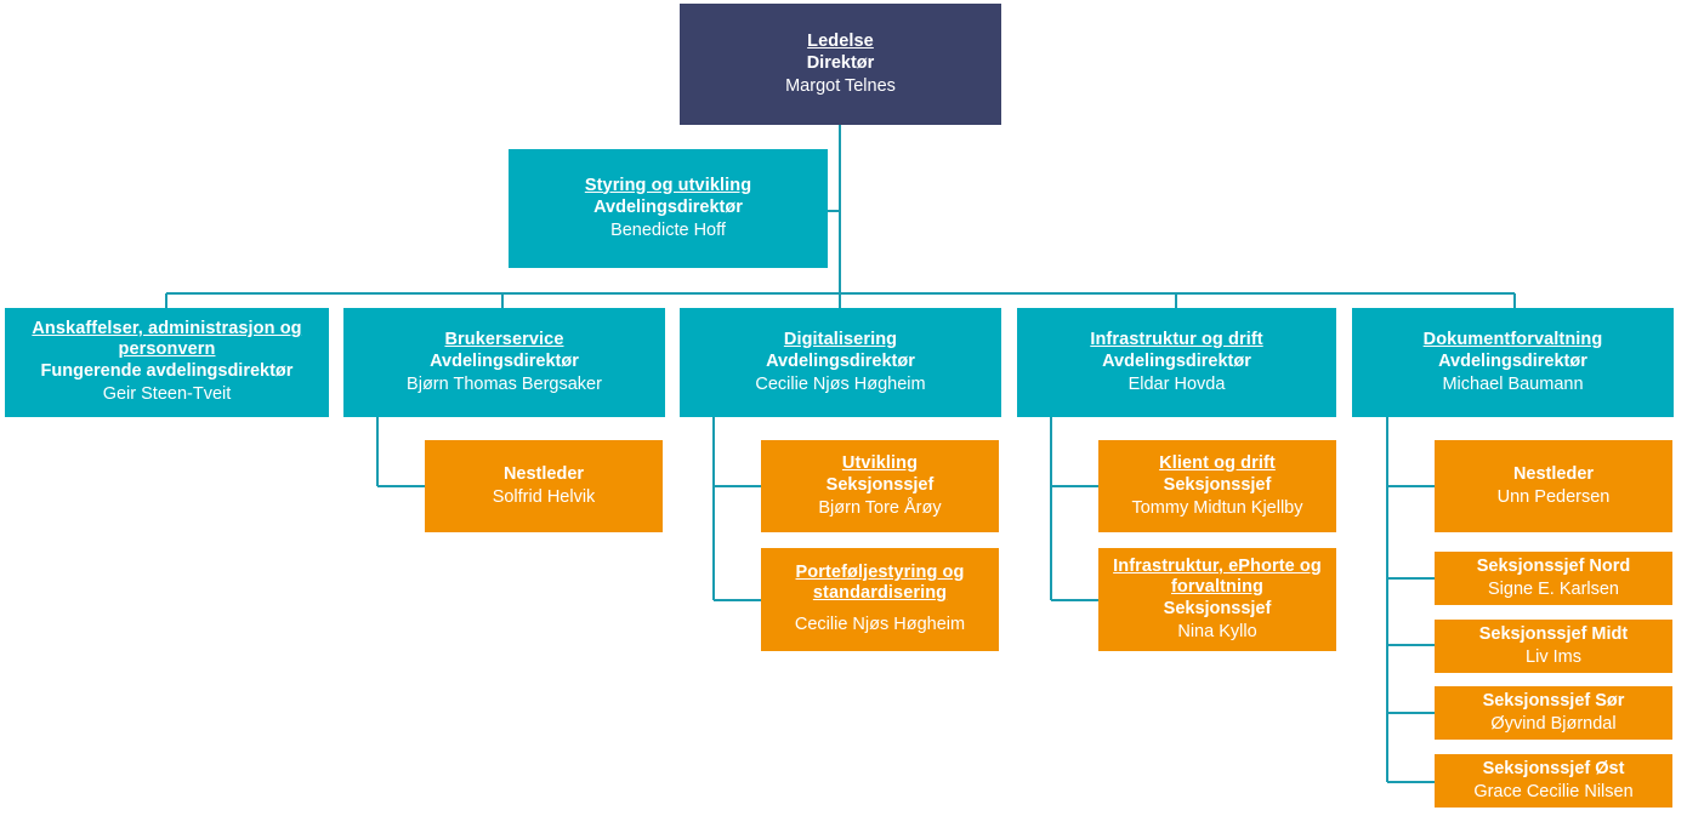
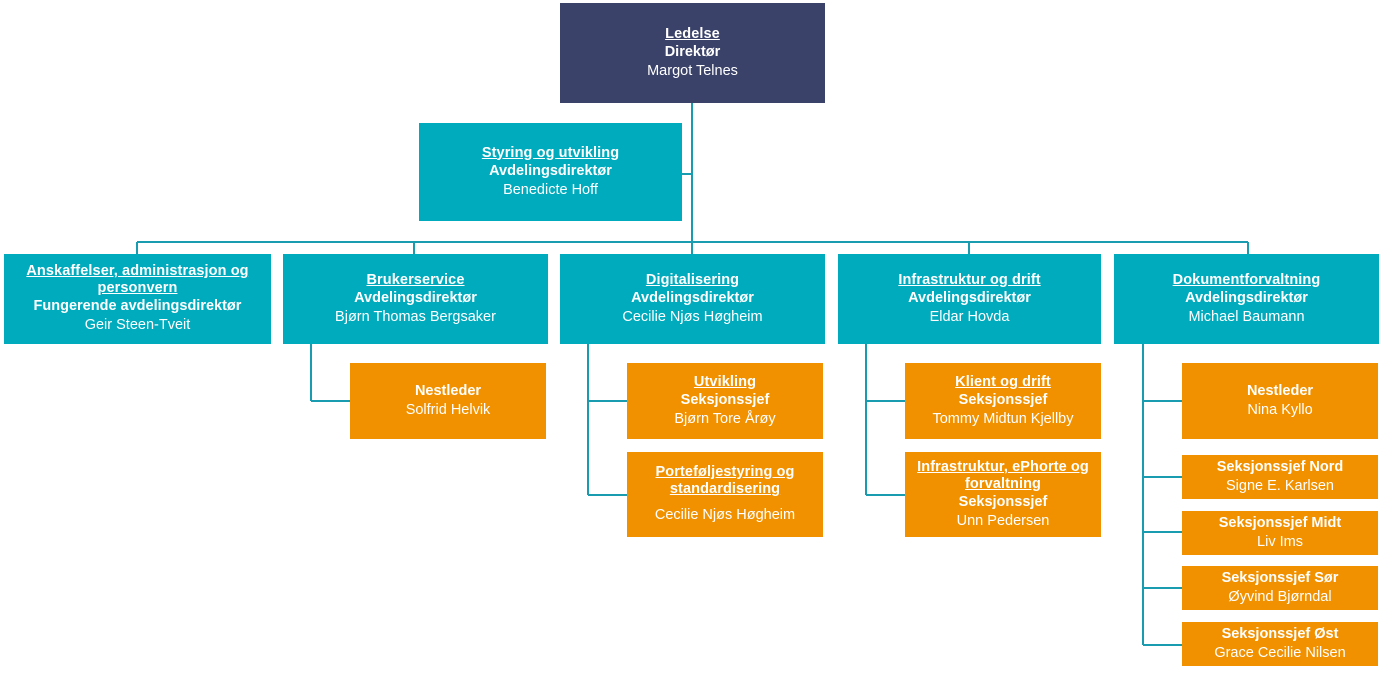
  Ledelse
  Direktør
  Margot Telnes
  Styring og utvikling
  Avdelingsdirektør
  Benedicte Hoff
  Anskaffelser, administrasjon og personvern
  Fungerende avdelingsdirektør
  Geir Steen-Tveit
  Brukerservice
  Avdelingsdirektør
  Bjørn Thomas Bergsaker
  Digitalisering
  Avdelingsdirektør
  Cecilie Njøs Høgheim
  Infrastruktur og drift
  Avdelingsdirektør
  Eldar Hovda
  Dokumentforvaltning
  Avdelingsdirektør
  Michael Baumann
  Nestleder
  Solfrid Helvik
  Utvikling
  Seksjonssjef
  Bjørn Tore Årøy
  Porteføljestyring og standardisering
  Cecilie Njøs Høgheim
  Klient og drift
  Seksjonssjef
  Tommy Midtun Kjellby
  Infrastruktur, ePhorte og forvaltning
  Seksjonssjef
- Nina Kyllo
+ Unn Pedersen
  Nestleder
- Unn Pedersen
+ Nina Kyllo
  Seksjonssjef Nord
  Signe E. Karlsen
  Seksjonssjef Midt
  Liv Ims
  Seksjonssjef Sør
  Øyvind Bjørndal
  Seksjonssjef Øst
  Grace Cecilie Nilsen
